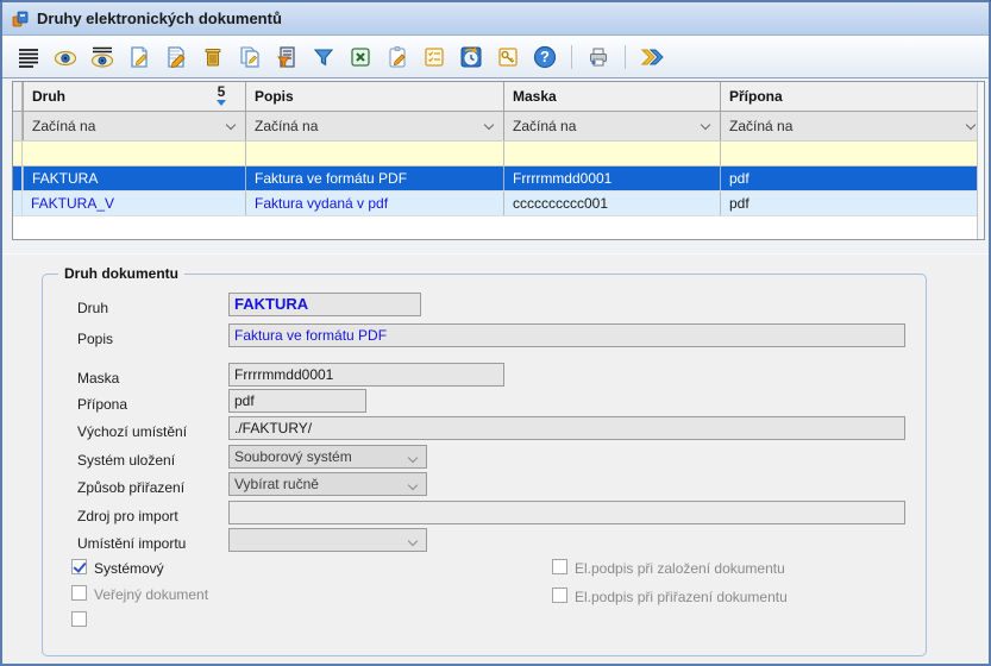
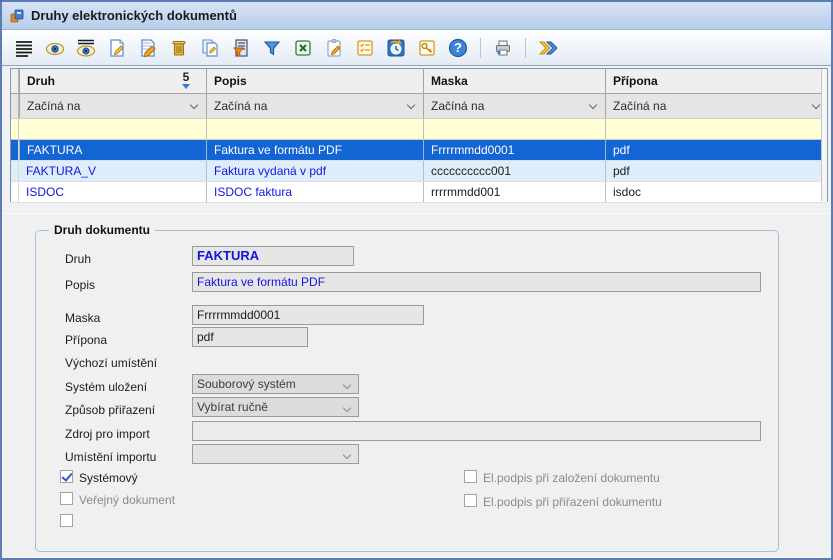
  Druhy elektronických dokumentů
  Druh
  5
  Popis
  Maska
  Přípona
  Začíná na
  Začíná na
  Začíná na
  Začíná na
  FAKTURA
  Faktura ve formátu PDF
  Frrrrmmdd0001
  pdf
  FAKTURA_V
  Faktura vydaná v pdf
  cccccccccc001
  pdf
+ ISDOC
+ ISDOC faktura
+ rrrrmmdd001
+ isdoc
  Druh dokumentu
  Druh
  FAKTURA
  Popis
  Faktura ve formátu PDF
  Maska
  Frrrrmmdd0001
  Přípona
  pdf
  Výchozí umístění
- ./FAKTURY/
  Systém uložení
  Souborový systém
  Způsob přiřazení
  Vybírat ručně
  Zdroj pro import
  Umístění importu
  Systémový
  Veřejný dokument
  El.podpis při založení dokumentu
  El.podpis při přiřazení dokumentu
